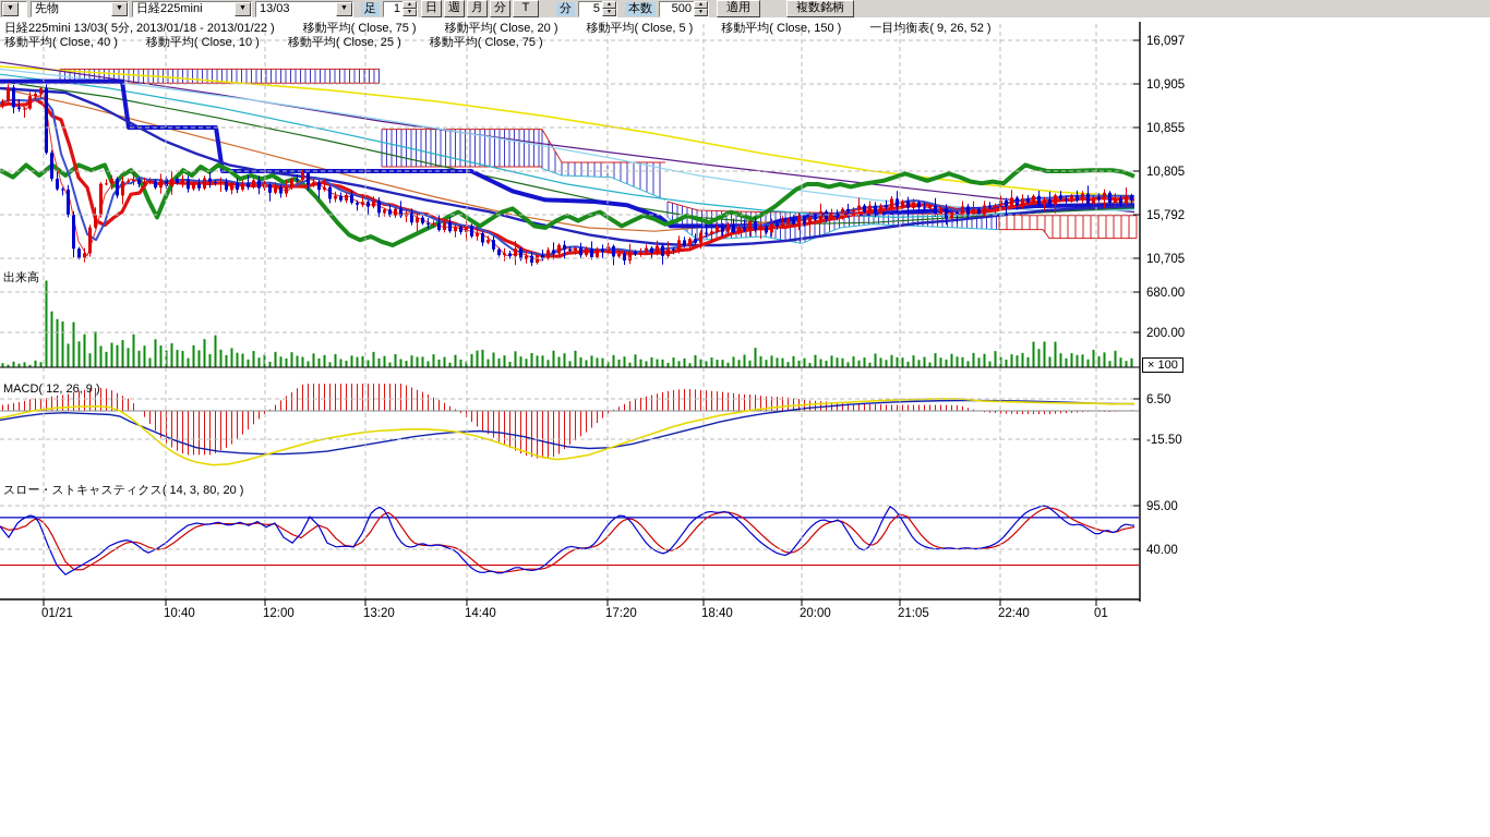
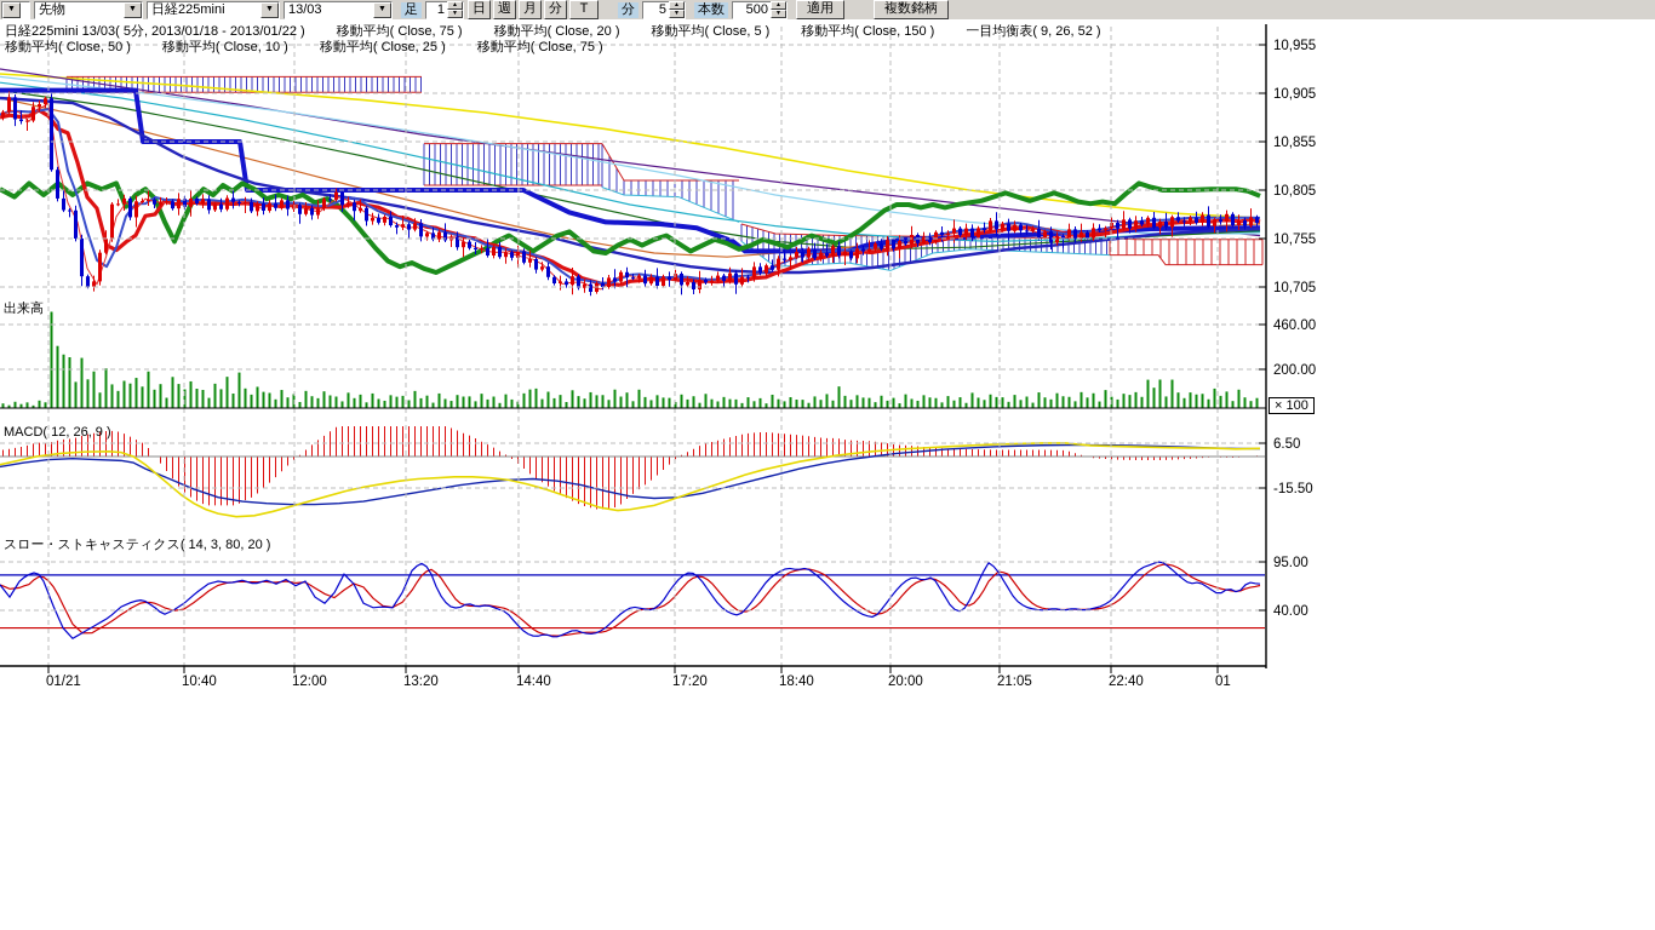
  先物
  日経225mini
  13/03
  足
  1
  日
  週
  月
  分
  T
  分
  5
  本数
  500
  適用
  複数銘柄
- 16,097
+ 10,955
  10,905
  10,855
  10,805
- 15,792
+ 10,755
  10,705
- 680.00
+ 460.00
  200.00
  6.50
  -15.50
  95.00
  40.00
  01/21
  10:40
  12:00
  13:20
  14:40
  17:20
  18:40
  20:00
  21:05
  22:40
  01
  日経225mini 13/03( 5分, 2013/01/18 - 2013/01/22 )
  移動平均( Close, 75 )
  移動平均( Close, 20 )
  移動平均( Close, 5 )
  移動平均( Close, 150 )
  一目均衡表( 9, 26, 52 )
- 移動平均( Close, 40 )
+ 移動平均( Close, 50 )
  移動平均( Close, 10 )
  移動平均( Close, 25 )
  移動平均( Close, 75 )
  出来高
  MACD( 12, 26, 9 )
  スロー・ストキャスティクス( 14, 3, 80, 20 )
  × 100
